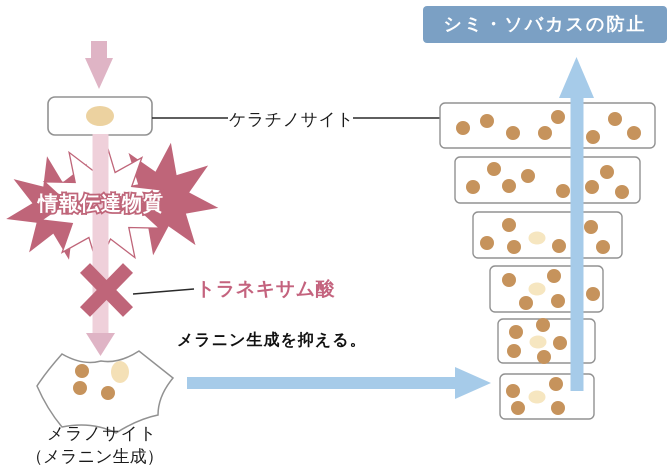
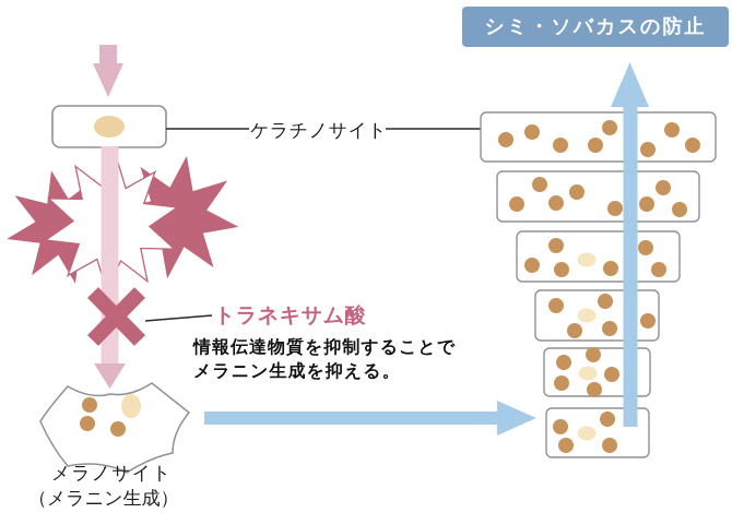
- 情報伝達物質
  シミ・ソバカスの防止
  ケラチノサイト
  トラネキサム酸
+ 情報伝達物質を抑制することで
  メラニン生成を抑える。
  メラノサイト
  （メラニン生成）
